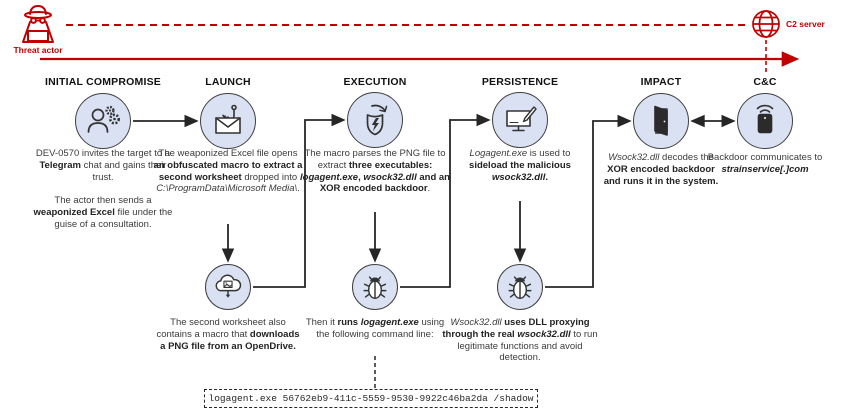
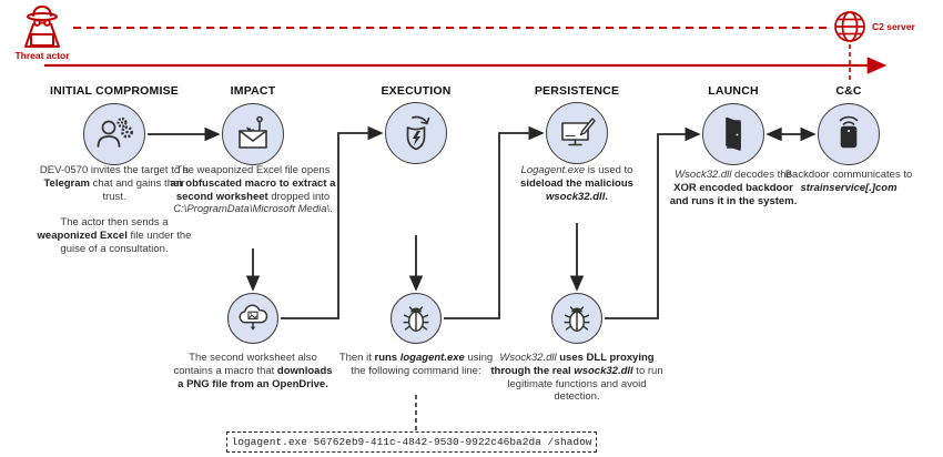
  Threat actor
  C2 server
  INITIAL COMPROMISE
- LAUNCH
+ IMPACT
  EXECUTION
  PERSISTENCE
- IMPACT
+ LAUNCH
  C&C
  DEV-0570 invites the target to a Telegram chat and gains their trust.
  The actor then sends a weaponized Excel file under the guise of a consultation.
  The weaponized Excel file opens an obfuscated macro to extract a second worksheet dropped into C:\ProgramData\Microsoft Media\.
- The macro parses the PNG file to extract three executables: logagent.exe, wsock32.dll and an XOR encoded backdoor.
  Logagent.exe is used to sideload the malicious wsock32.dll.
  Wsock32.dll decodes the XOR encoded backdoor and runs it in the system.
  Backdoor communicates to strainservice[.]com
  The second worksheet also contains a macro that downloads a PNG file from an OpenDrive.
  Then it runs logagent.exe using the following command line:
  Wsock32.dll uses DLL proxying through the real wsock32.dll to run legitimate functions and avoid detection.
- logagent.exe 56762eb9-411c-5559-9530-9922c46ba2da /shadow
+ logagent.exe 56762eb9-411c-4842-9530-9922c46ba2da /shadow
